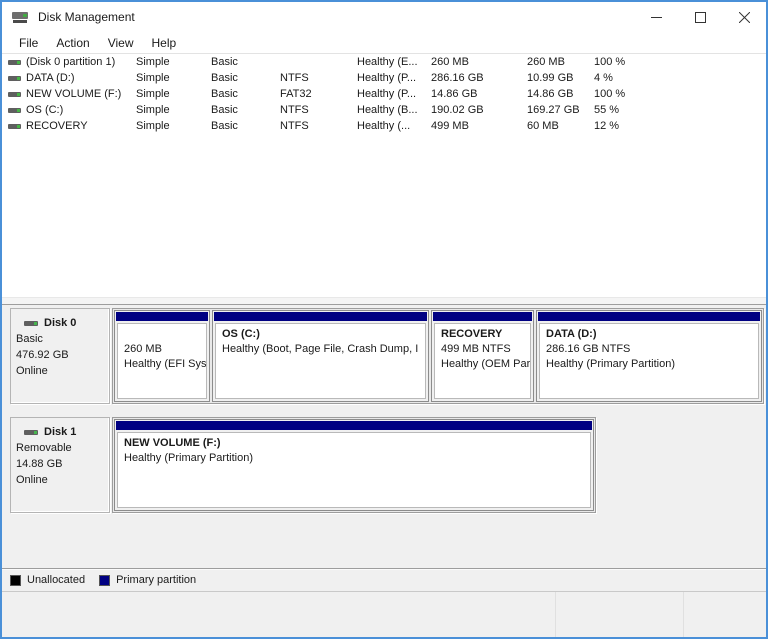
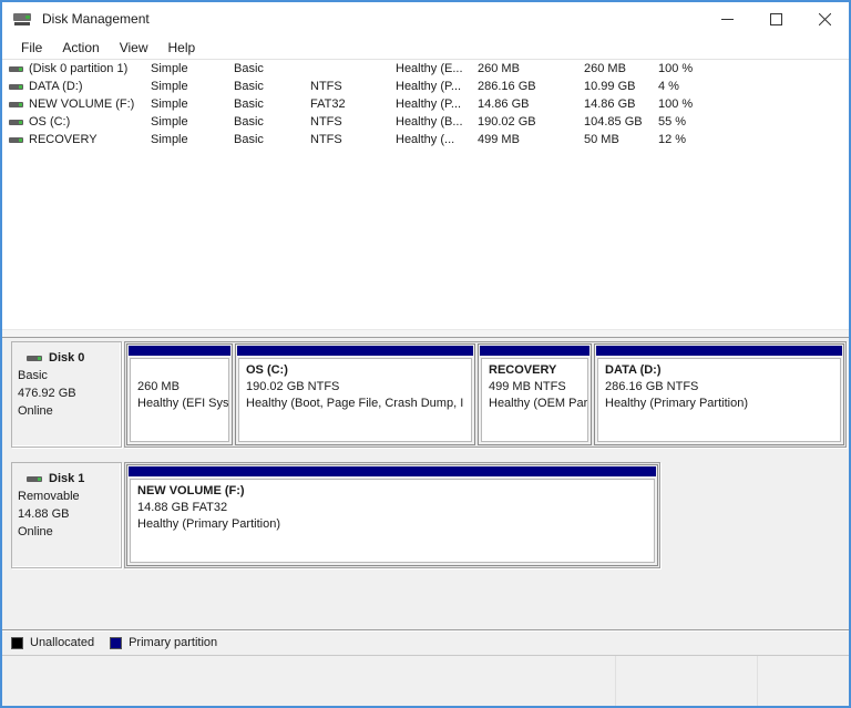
  Disk Management
  File
  Action
  View
  Help
  (Disk 0 partition 1)
  Simple
  Basic
  Healthy (E...
  260 MB
  260 MB
  100 %
  DATA (D:)
  Simple
  Basic
  NTFS
  Healthy (P...
  286.16 GB
  10.99 GB
  4 %
  NEW VOLUME (F:)
  Simple
  Basic
  FAT32
  Healthy (P...
  14.86 GB
  14.86 GB
  100 %
  OS (C:)
  Simple
  Basic
  NTFS
  Healthy (B...
  190.02 GB
- 169.27 GB
+ 104.85 GB
  55 %
  RECOVERY
  Simple
  Basic
  NTFS
  Healthy (...
  499 MB
- 60 MB
+ 50 MB
  12 %
  Disk 0
  Basic
  476.92 GB
  Online
  260 MB
  Healthy (EFI Sys
  OS (C:)
+ 190.02 GB NTFS
  Healthy (Boot, Page File, Crash Dump, I
  RECOVERY
  499 MB NTFS
  Healthy (OEM Par
  DATA (D:)
  286.16 GB NTFS
  Healthy (Primary Partition)
  Disk 1
  Removable
  14.88 GB
  Online
  NEW VOLUME (F:)
+ 14.88 GB FAT32
  Healthy (Primary Partition)
  Unallocated
  Primary partition
